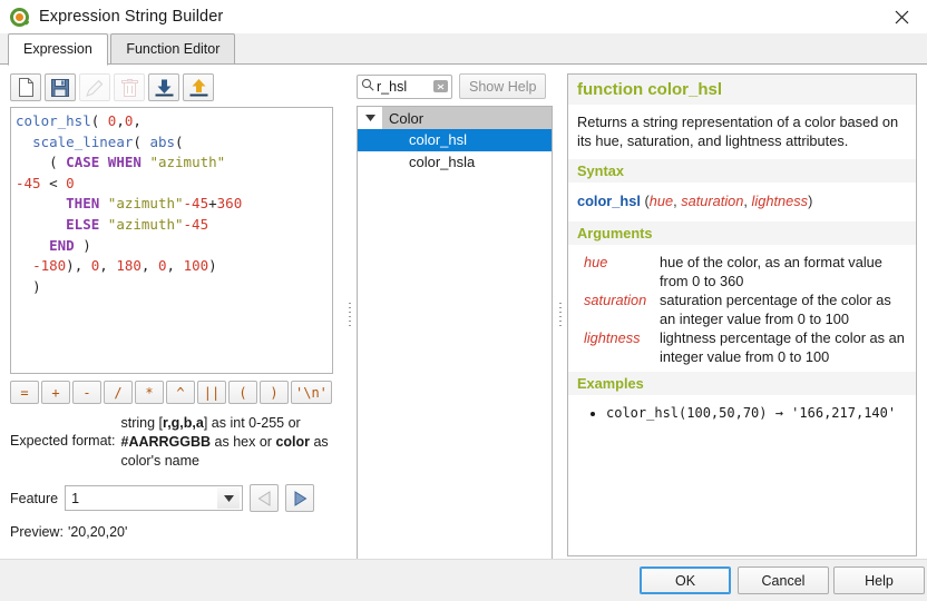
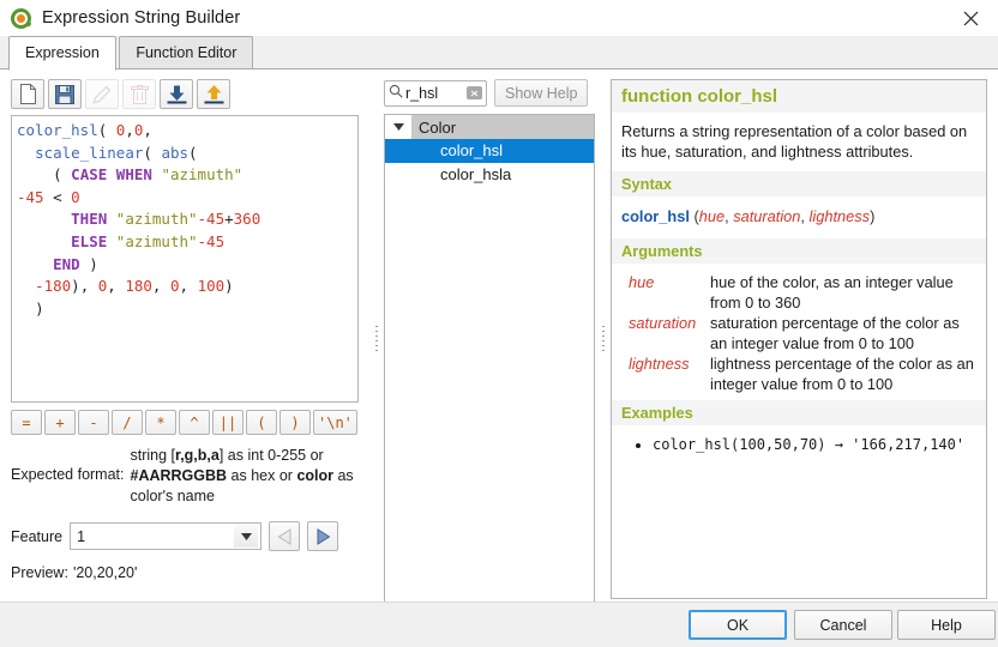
  Expression String Builder
  Expression Function Editor
  color_hsl( 0,0, scale_linear( abs( ( CASE WHEN "azimuth" -45 < 0 THEN "azimuth"-45+360 ELSE "azimuth"-45 END ) -180), 0, 180, 0, 100) )
  =
  +
  -
  /
  *
  ^
  ||
  (
  )
  '\n'
  Expected format:
  string [r,g,b,a] as int 0-255 or #AARRGGBB as hex or color as color's name
  Feature
  1
  Preview: '20,20,20'
  r_hsl
  Show Help
  Color
  color_hsl
  color_hsla
  function color_hsl
  Returns a string representation of a color based on its hue, saturation, and lightness attributes.
  Syntax
  color_hsl (hue, saturation, lightness)
  Arguments
- hue	hue of the color, as an format value from 0 to 360
+ hue	hue of the color, as an integer value from 0 to 360
  saturation	saturation percentage of the color as an integer value from 0 to 100
  lightness	lightness percentage of the color as an integer value from 0 to 100
  Examples
  color_hsl(100,50,70) → '166,217,140'
  OK
  Cancel
  Help
